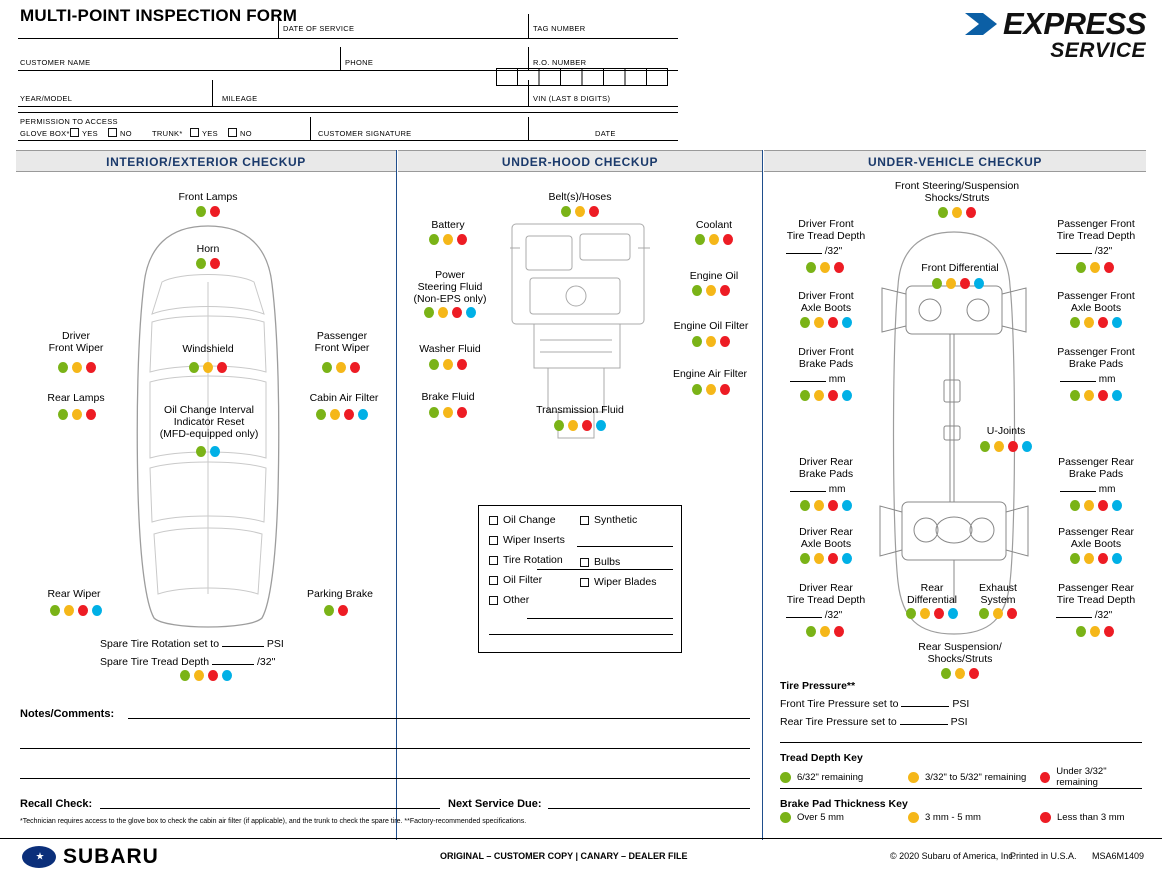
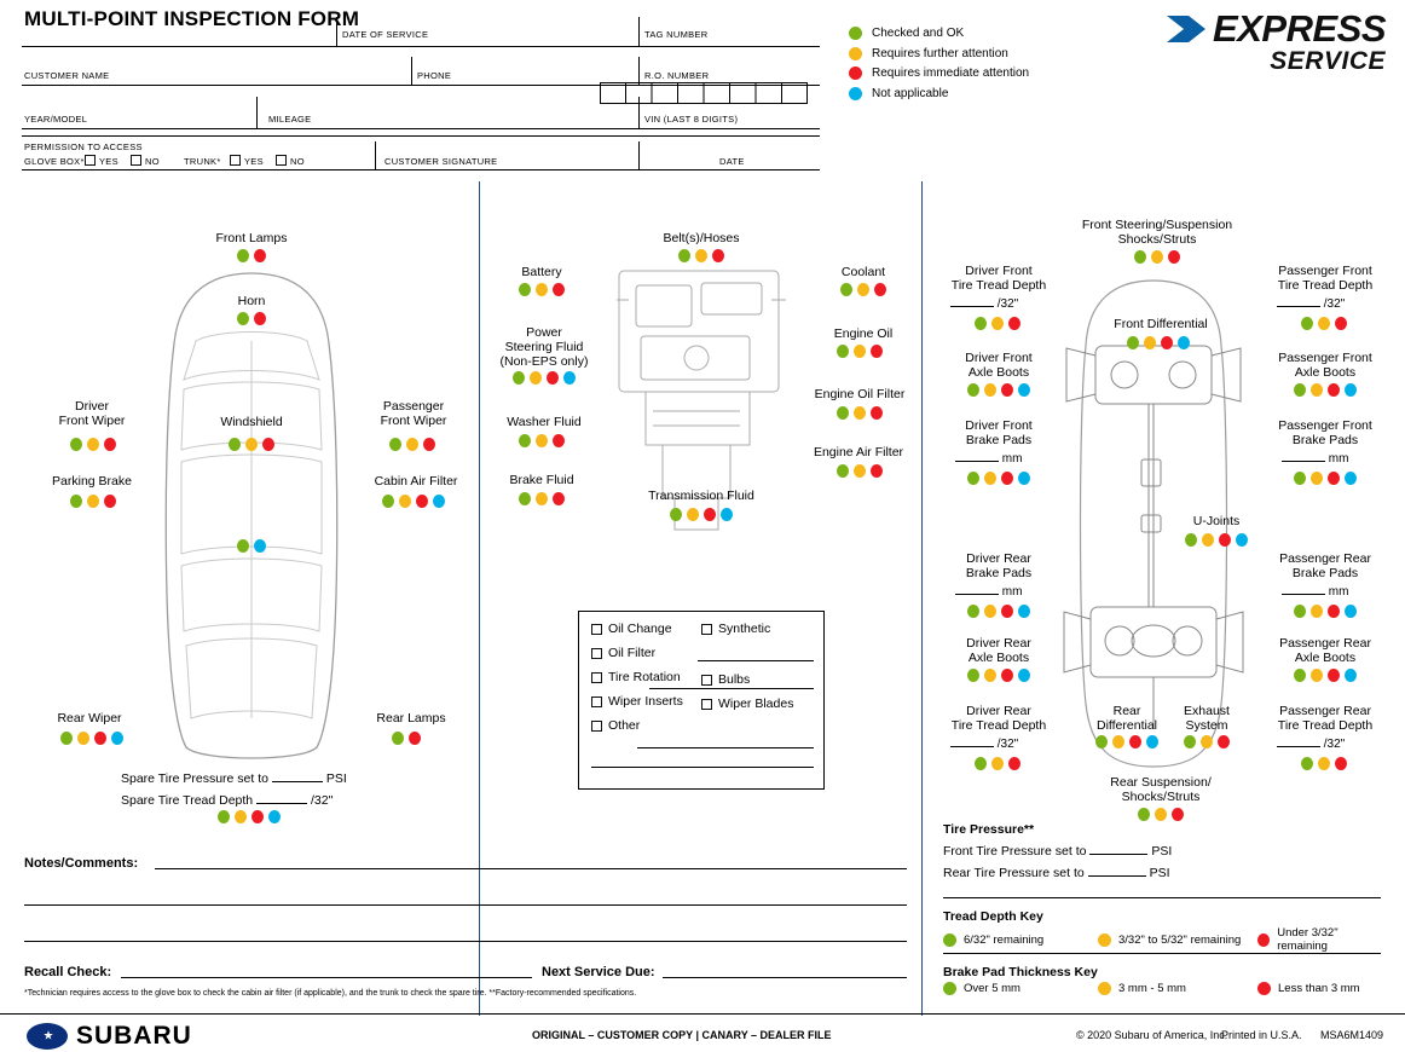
  MULTI-POINT INSPECTION FORM
  DATE OF SERVICE
  TAG NUMBER
  CUSTOMER NAME
  PHONE
  R.O. NUMBER
  YEAR/MODEL
  MILEAGE
  VIN (LAST 8 DIGITS)
  PERMISSION TO ACCESS
  GLOVE BOX*
  TRUNK*
  CUSTOMER SIGNATURE
  DATE
  YES
  NO
  YES
  NO
+ Checked and OK
+ Requires further attention
+ Requires immediate attention
+ Not applicable
  EXPRESS
  SERVICE
- INTERIOR/EXTERIOR CHECKUP
- UNDER-HOOD CHECKUP
- UNDER-VEHICLE CHECKUP
  Front Lamps
  Horn
  Driver
  Front Wiper
  Windshield
  Passenger
  Front Wiper
- Rear Lamps
+ Parking Brake
  Cabin Air Filter
- Oil Change Interval
- Indicator Reset
- (MFD-equipped only)
  Rear Wiper
- Parking Brake
+ Rear Lamps
- Spare Tire Rotation set to PSI
+ Spare Tire Pressure set to PSI
  Spare Tire Tread Depth /32"
  Belt(s)/Hoses
  Battery
  Coolant
  Power
  Steering Fluid
  (Non-EPS only)
  Engine Oil
  Engine Oil Filter
  Washer Fluid
  Engine Air Filter
  Brake Fluid
  Transmission Fluid
  Oil Change
- Wiper Inserts
+ Oil Filter
  Tire Rotation
- Oil Filter
+ Wiper Inserts
  Other
  Synthetic
  Bulbs
  Wiper Blades
  Front Steering/Suspension
  Shocks/Struts
  Driver Front
  Tire Tread Depth
  /32"
  Passenger Front
  Tire Tread Depth
  /32"
  Front Differential
  Driver Front
  Axle Boots
  Passenger Front
  Axle Boots
  Driver Front
  Brake Pads
  mm
  Passenger Front
  Brake Pads
  mm
  U-Joints
  Driver Rear
  Brake Pads
  mm
  Passenger Rear
  Brake Pads
  mm
  Driver Rear
  Axle Boots
  Passenger Rear
  Axle Boots
  Driver Rear
  Tire Tread Depth
  /32"
  Rear
  Differential
  Exhaust
  System
  Passenger Rear
  Tire Tread Depth
  /32"
  Rear Suspension/
  Shocks/Struts
  Tire Pressure**
  Front Tire Pressure set to PSI
  Rear Tire Pressure set to PSI
  Tread Depth Key
  6/32" remaining
  3/32" to 5/32" remaining
  Under 3/32" remaining
  Brake Pad Thickness Key
  Over 5 mm
  3 mm - 5 mm
  Less than 3 mm
  Notes/Comments:
  Recall Check:
  Next Service Due:
  SUBARU
  ORIGINAL – CUSTOMER COPY | CANARY – DEALER FILE
  © 2020 Subaru of America, Inc.
  Printed in U.S.A.
  MSA6M1409
